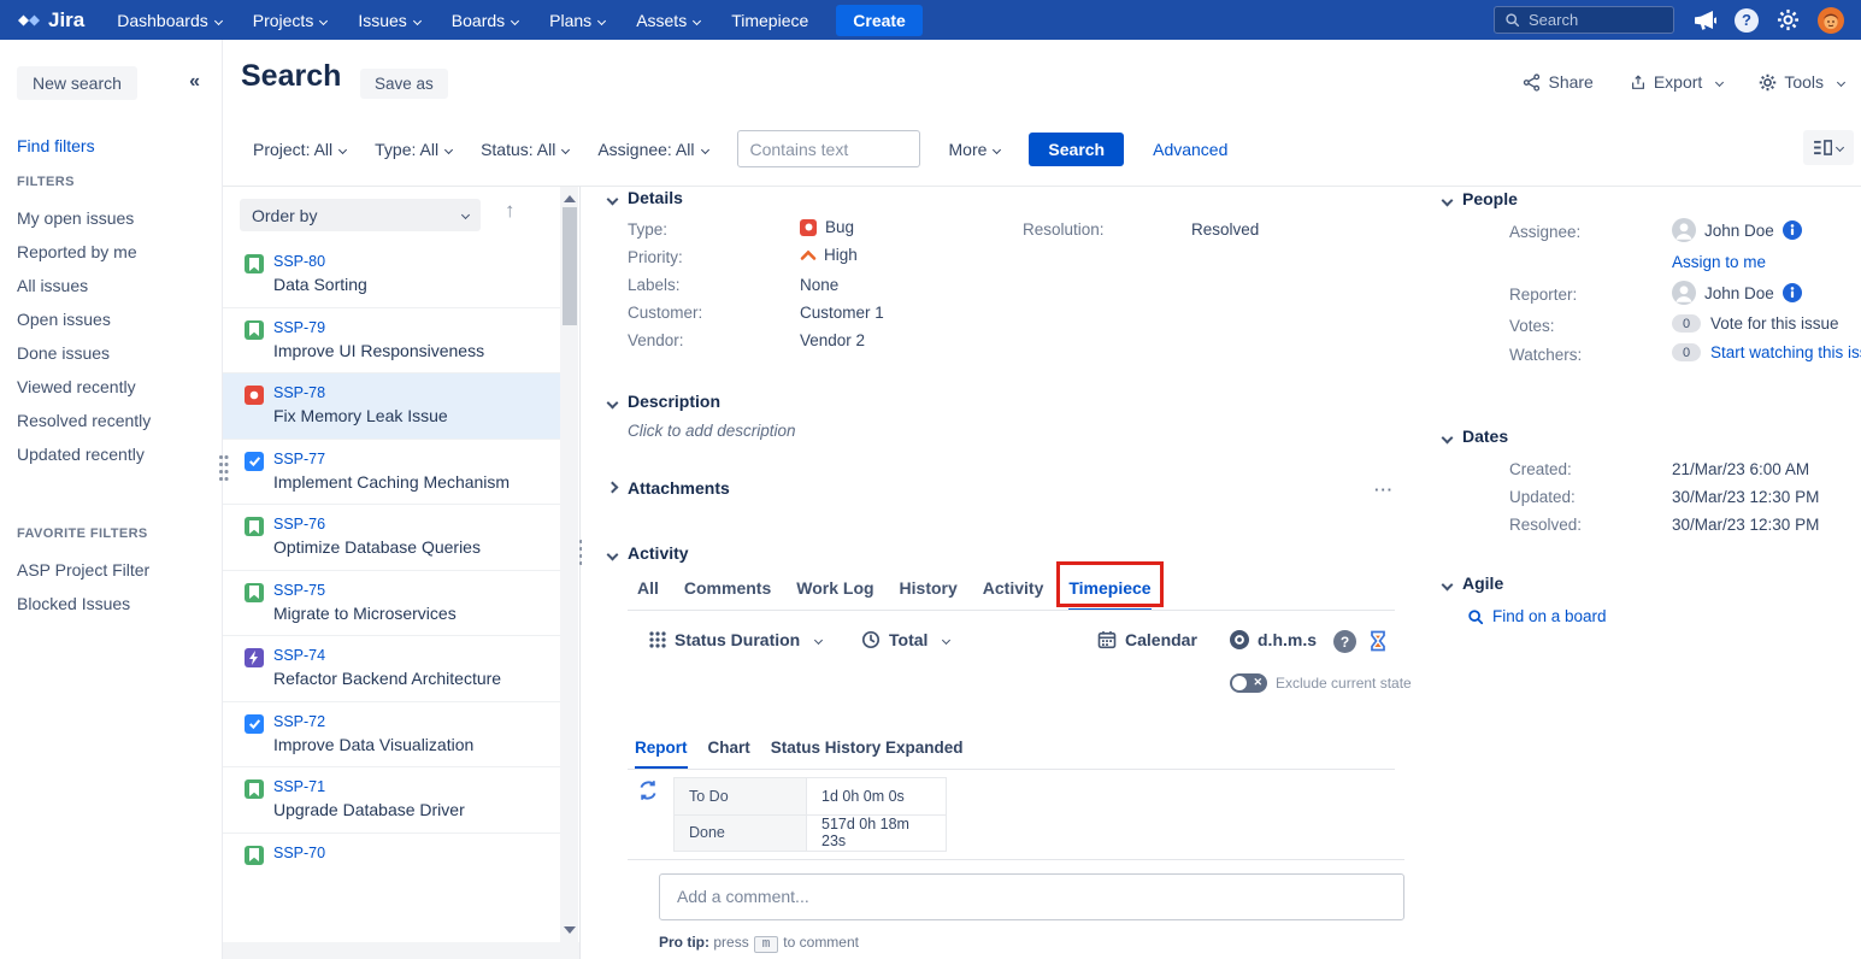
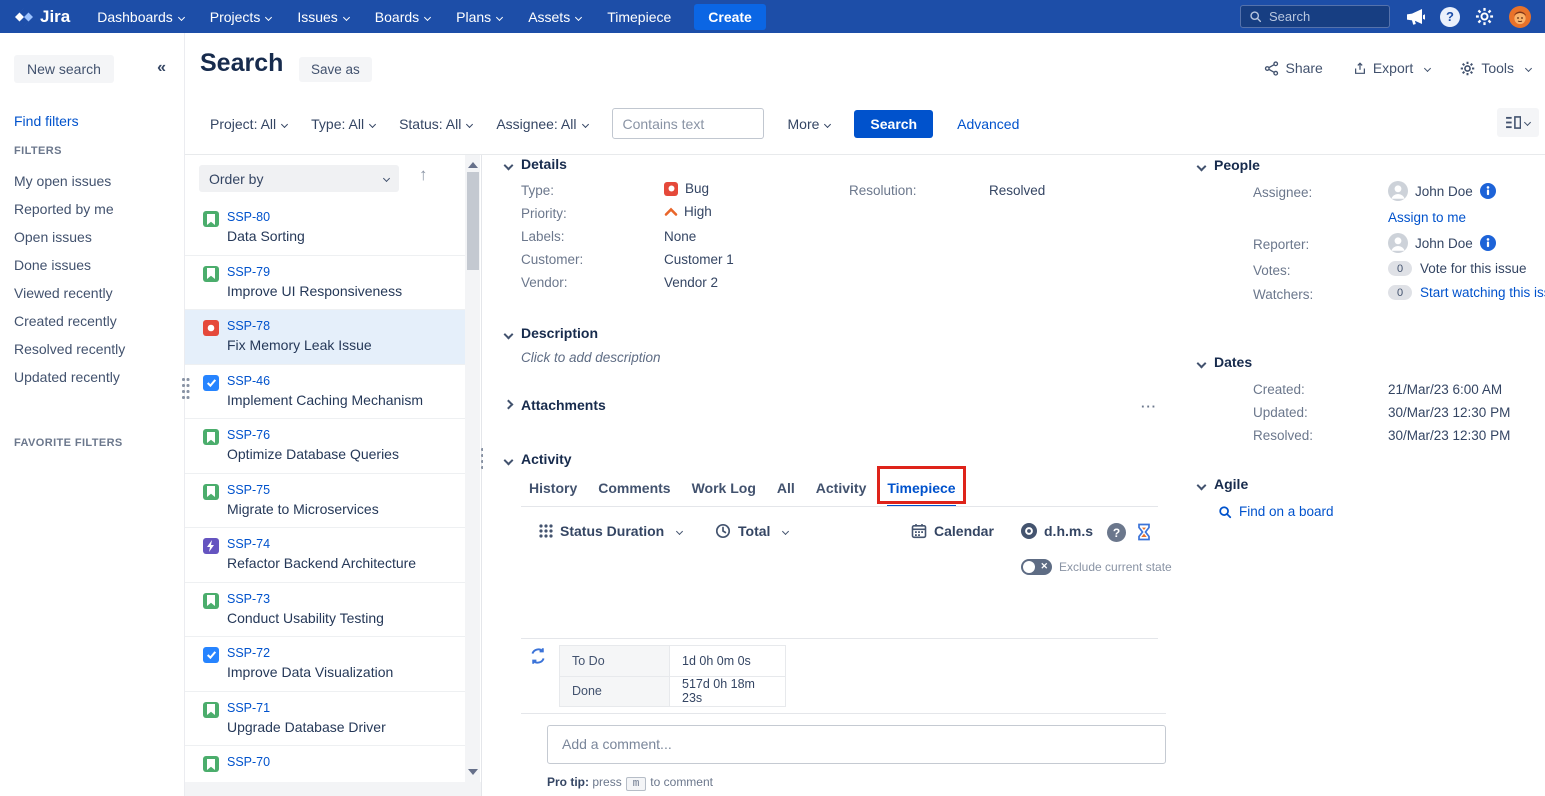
  Jira
  Dashboards
  Projects
  Issues
  Boards
  Plans
  Assets
  Timepiece
  Create
  Search
  ?
  New search
  «
  Find filters
  FILTERS
  My open issues
  Reported by me
- All issues
  Open issues
  Done issues
  Viewed recently
+ Created recently
  Resolved recently
  Updated recently
  FAVORITE FILTERS
- ASP Project Filter
- Blocked Issues
  Search
  Save as
  Share
  Export
  Tools
  Project: All
  Type: All
  Status: All
  Assignee: All
  Contains text
  More
  Search
  Advanced
  Order by
  ↑
  SSP-80
  Data Sorting
  SSP-79
  Improve UI Responsiveness
  SSP-78
  Fix Memory Leak Issue
- SSP-77
+ SSP-46
  Implement Caching Mechanism
  SSP-76
  Optimize Database Queries
  SSP-75
  Migrate to Microservices
  SSP-74
  Refactor Backend Architecture
+ SSP-73
+ Conduct Usability Testing
  SSP-72
  Improve Data Visualization
  SSP-71
  Upgrade Database Driver
  SSP-70
  Details
  Type:
  Bug
  Priority:
  High
  Labels:
  None
  Customer:
  Customer 1
  Vendor:
  Vendor 2
  Resolution:
  Resolved
  Description
  Click to add description
  Attachments
  ···
  Activity
- All
+ History
  Comments
  Work Log
- History
+ All
  Activity
  Timepiece
  Status Duration
  Total
  Calendar
  d.h.m.s
  ?
  ✕
  Exclude current state
- Report
- Chart
- Status History Expanded
  To Do	1d 0h 0m 0s
  Done	517d 0h 18m 23s
  Add a comment...
  Pro tip: press m to comment
  People
  Assignee:
  John Doe
  Assign to me
  Reporter:
  John Doe
  Votes:
  0
  Vote for this issue
  Watchers:
  0
  Start watching this is
  Dates
  Created:
  21/Mar/23 6:00 AM
  Updated:
  30/Mar/23 12:30 PM
  Resolved:
  30/Mar/23 12:30 PM
  Agile
  Find on a board
